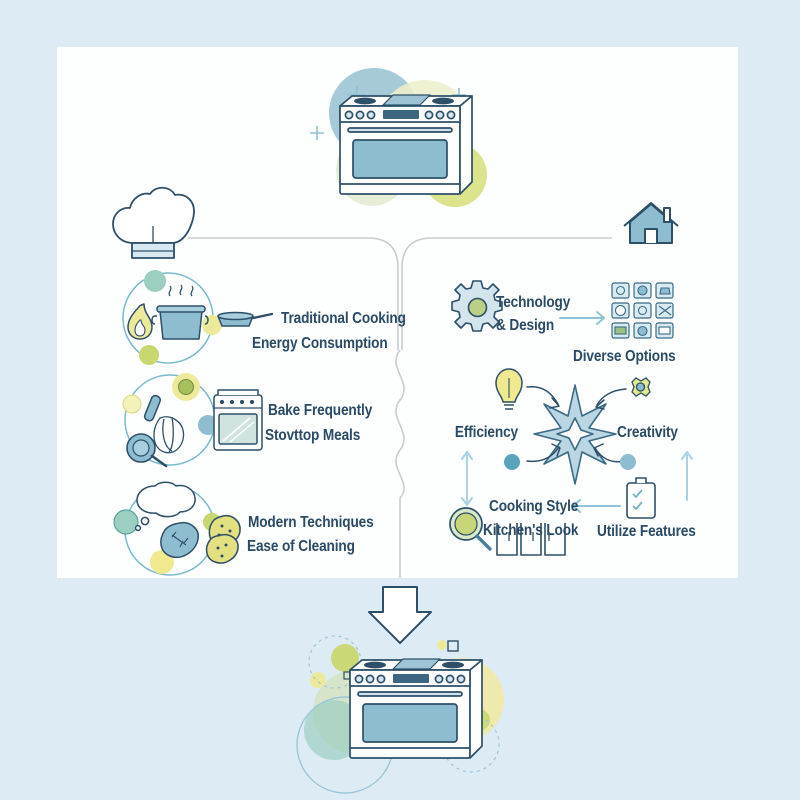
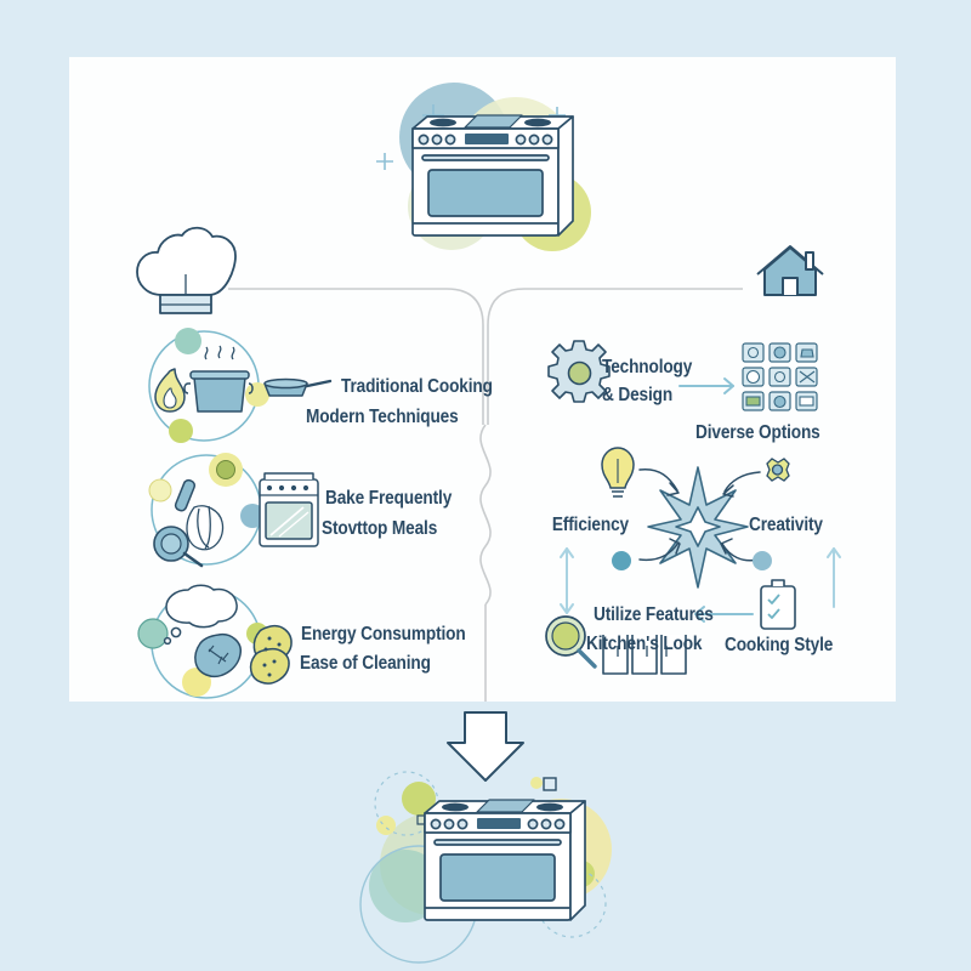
  Traditional Cooking
- Energy Consumption
+ Modern Techniques
  Bake Frequently
  Stovttop Meals
- Modern Techniques
+ Energy Consumption
  Ease of Cleaning
  Technology
  & Design
  Diverse Options
  Efficiency
  Creativity
- Cooking Style
+ Utilize Features
  Kitchen's Look
- Utilize Features
+ Cooking Style
